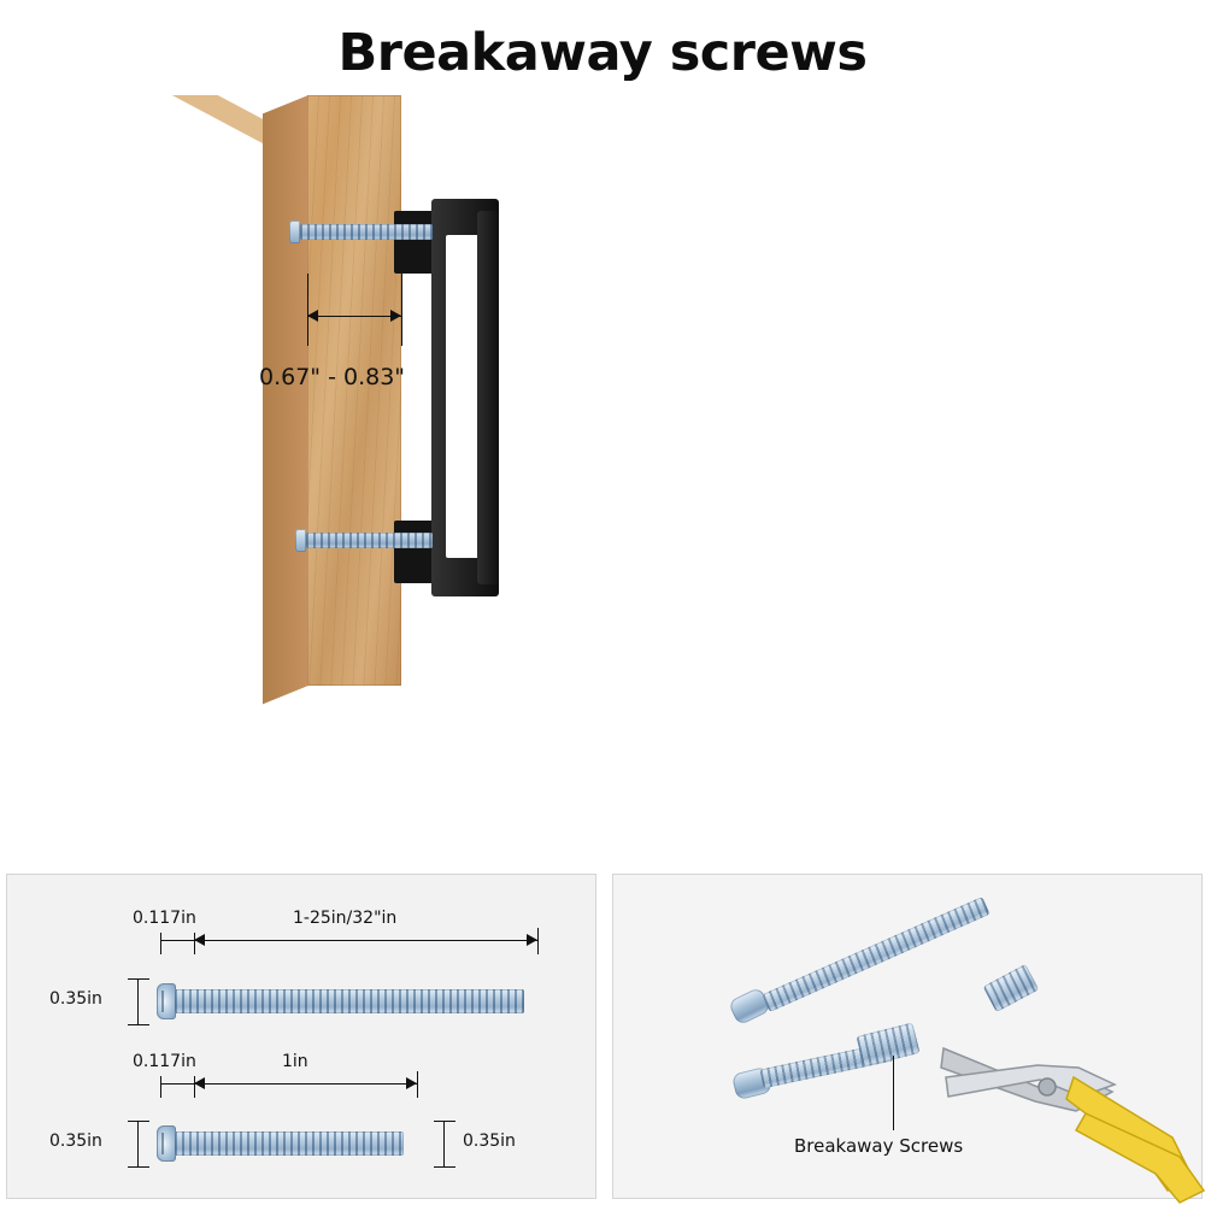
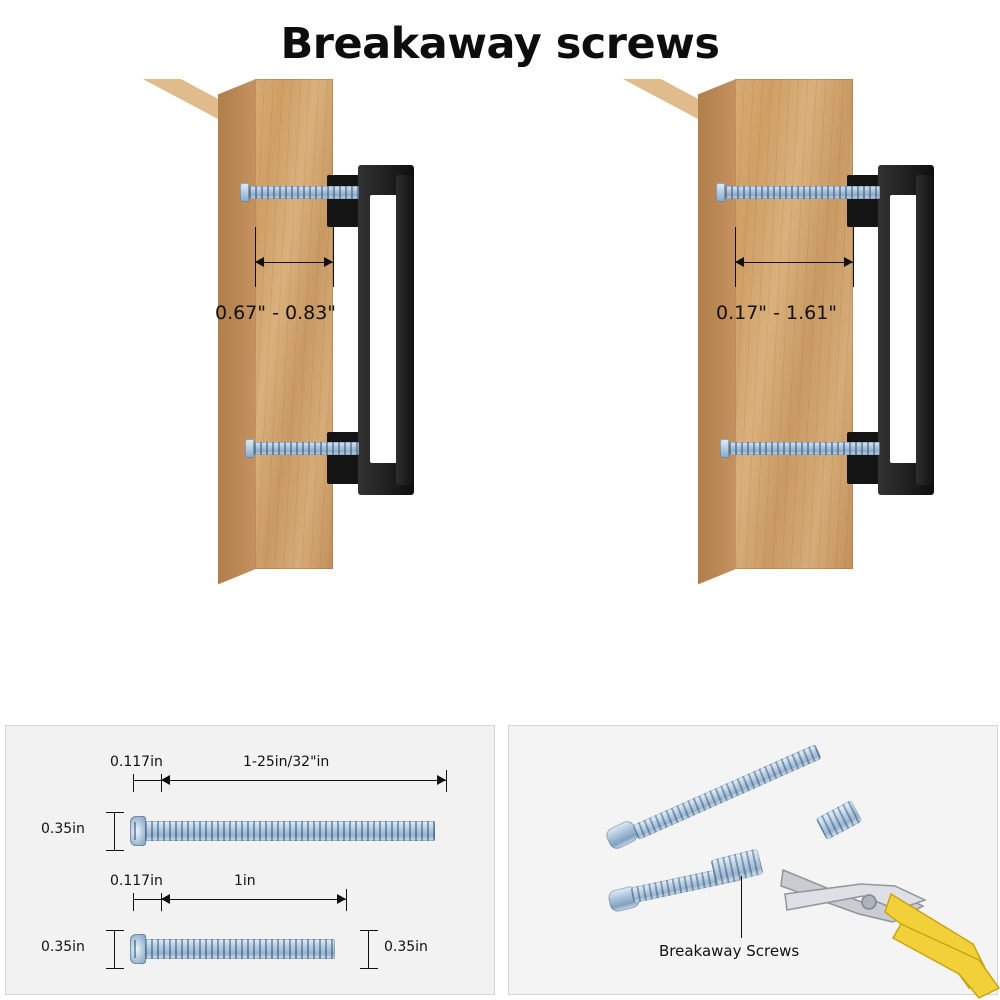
  Breakaway screws
  0.67" - 0.83"
+ 0.17" - 1.61"
  0.117in
  1-25in/32"in
  0.35in
  0.117in
  1in
  0.35in
  0.35in
  Breakaway Screws
